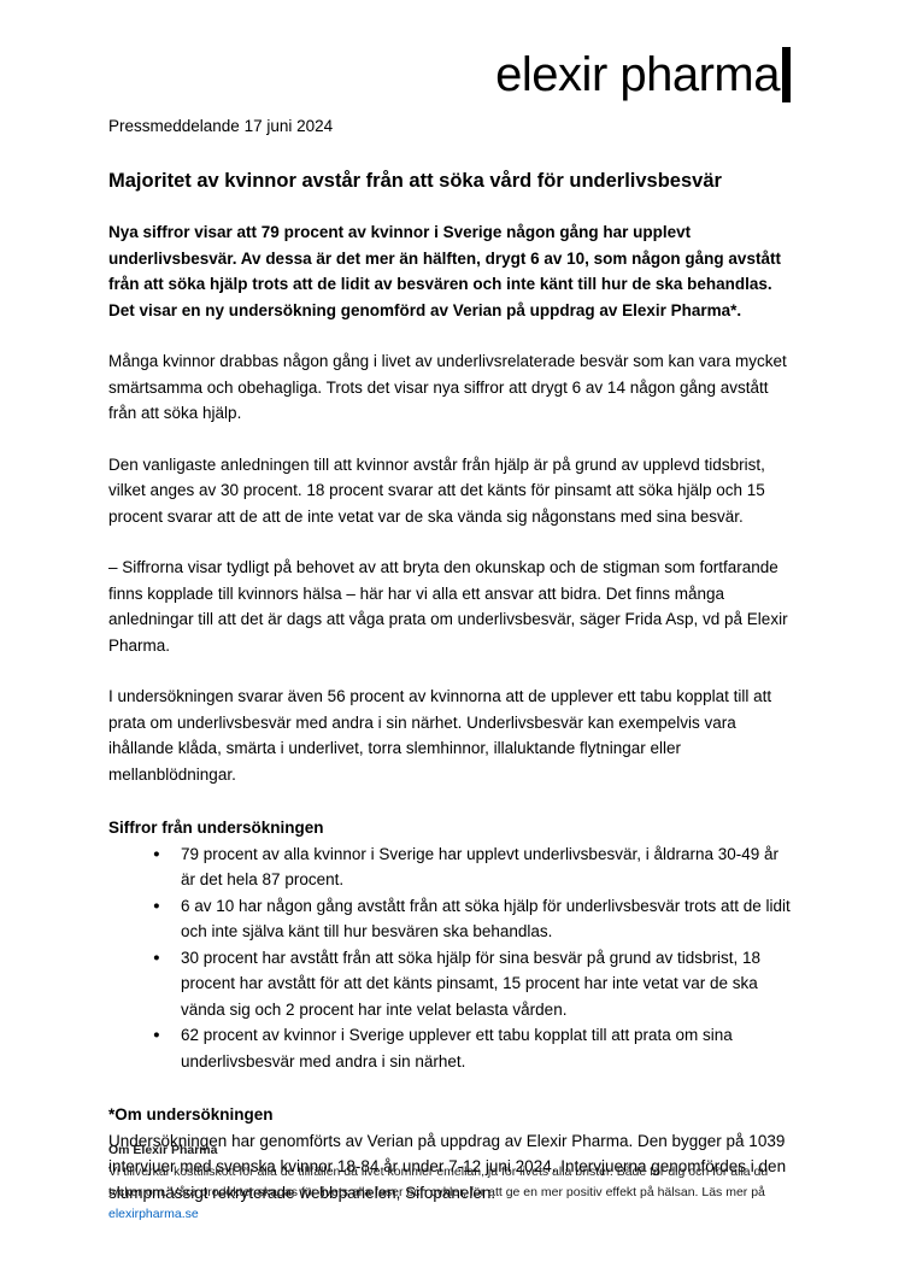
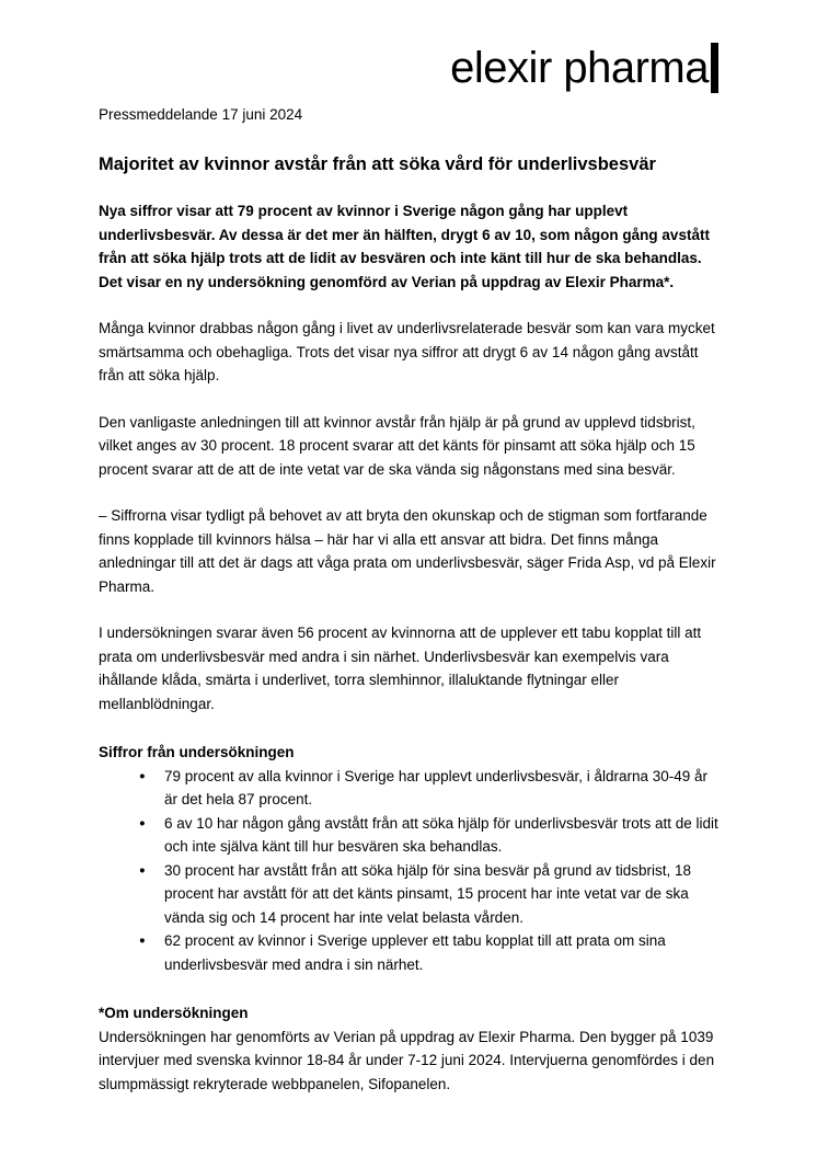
  elexir pharma
  Pressmeddelande 17 juni 2024
  Majoritet av kvinnor avstår från att söka vård för underlivsbesvär
  Nya siffror visar att 79 procent av kvinnor i Sverige någon gång har upplevt underlivsbesvär. Av dessa är det mer än hälften, drygt 6 av 10, som någon gång avstått från att söka hjälp trots att de lidit av besvären och inte känt till hur de ska behandlas. Det visar en ny undersökning genomförd av Verian på uppdrag av Elexir Pharma*.
  Många kvinnor drabbas någon gång i livet av underlivsrelaterade besvär som kan vara mycket smärtsamma och obehagliga. Trots det visar nya siffror att drygt 6 av 14 någon gång avstått från att söka hjälp.
  Den vanligaste anledningen till att kvinnor avstår från hjälp är på grund av upplevd tidsbrist, vilket anges av 30 procent. 18 procent svarar att det känts för pinsamt att söka hjälp och 15 procent svarar att de att de inte vetat var de ska vända sig någonstans med sina besvär.
  – Siffrorna visar tydligt på behovet av att bryta den okunskap och de stigman som fortfarande finns kopplade till kvinnors hälsa – här har vi alla ett ansvar att bidra. Det finns många anledningar till att det är dags att våga prata om underlivsbesvär, säger Frida Asp, vd på Elexir Pharma.
  I undersökningen svarar även 56 procent av kvinnorna att de upplever ett tabu kopplat till att prata om underlivsbesvär med andra i sin närhet. Underlivsbesvär kan exempelvis vara ihållande klåda, smärta i underlivet, torra slemhinnor, illaluktande flytningar eller mellanblödningar.
  Siffror från undersökningen
  ●
  79 procent av alla kvinnor i Sverige har upplevt underlivsbesvär, i åldrarna 30-49 år är det hela 87 procent.
  ●
  6 av 10 har någon gång avstått från att söka hjälp för underlivsbesvär trots att de lidit och inte själva känt till hur besvären ska behandlas.
  ●
- 30 procent har avstått från att söka hjälp för sina besvär på grund av tidsbrist, 18 procent har avstått för att det känts pinsamt, 15 procent har inte vetat var de ska vända sig och 2 procent har inte velat belasta vården.
+ 30 procent har avstått från att söka hjälp för sina besvär på grund av tidsbrist, 18 procent har avstått för att det känts pinsamt, 15 procent har inte vetat var de ska vända sig och 14 procent har inte velat belasta vården.
  ●
  62 procent av kvinnor i Sverige upplever ett tabu kopplat till att prata om sina underlivsbesvär med andra i sin närhet.
  *Om undersökningen
  Undersökningen har genomförts av Verian på uppdrag av Elexir Pharma. Den bygger på 1039 intervjuer med svenska kvinnor 18-84 år under 7-12 juni 2024. Intervjuerna genomfördes i den slumpmässigt rekryterade webbpanelen, Sifopanelen.
- Om Elexir Pharma
- Vi tillverkar kosttillskott för alla de tillfällen då livet kommer emellan, ja för livets alla brister. Både för dig och för alla du tycker om. Våra produkter skapas för livets alla faser och cykler, för att ge en mer positiv effekt på hälsan. Läs mer på
- elexirpharma.se
